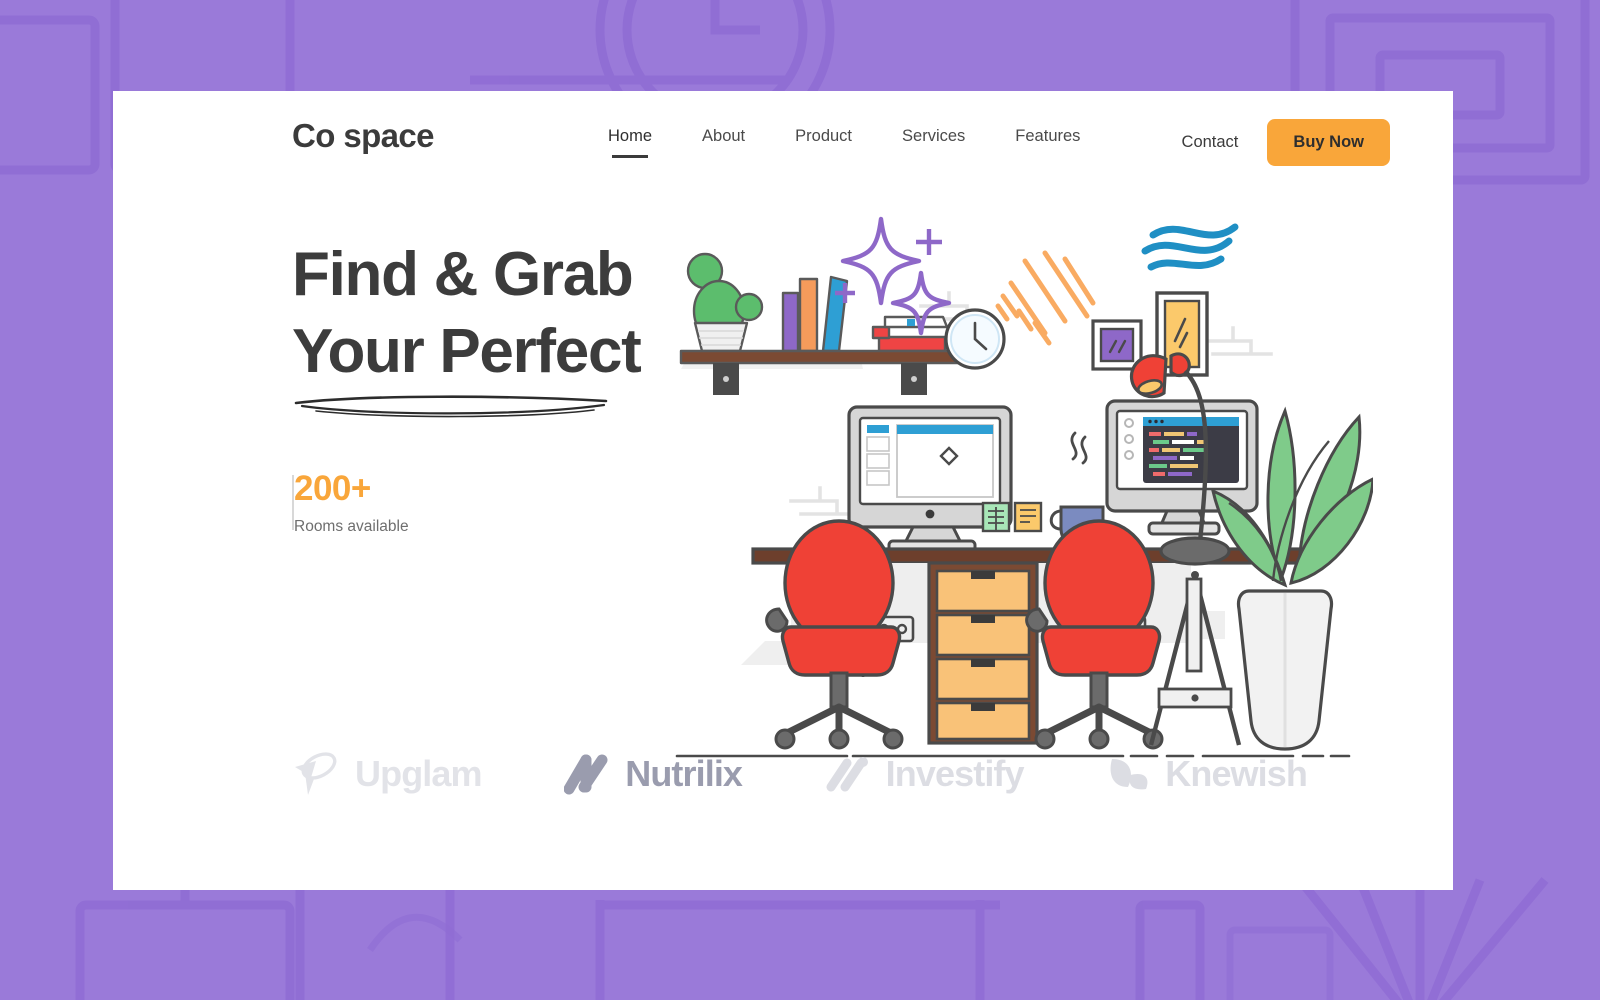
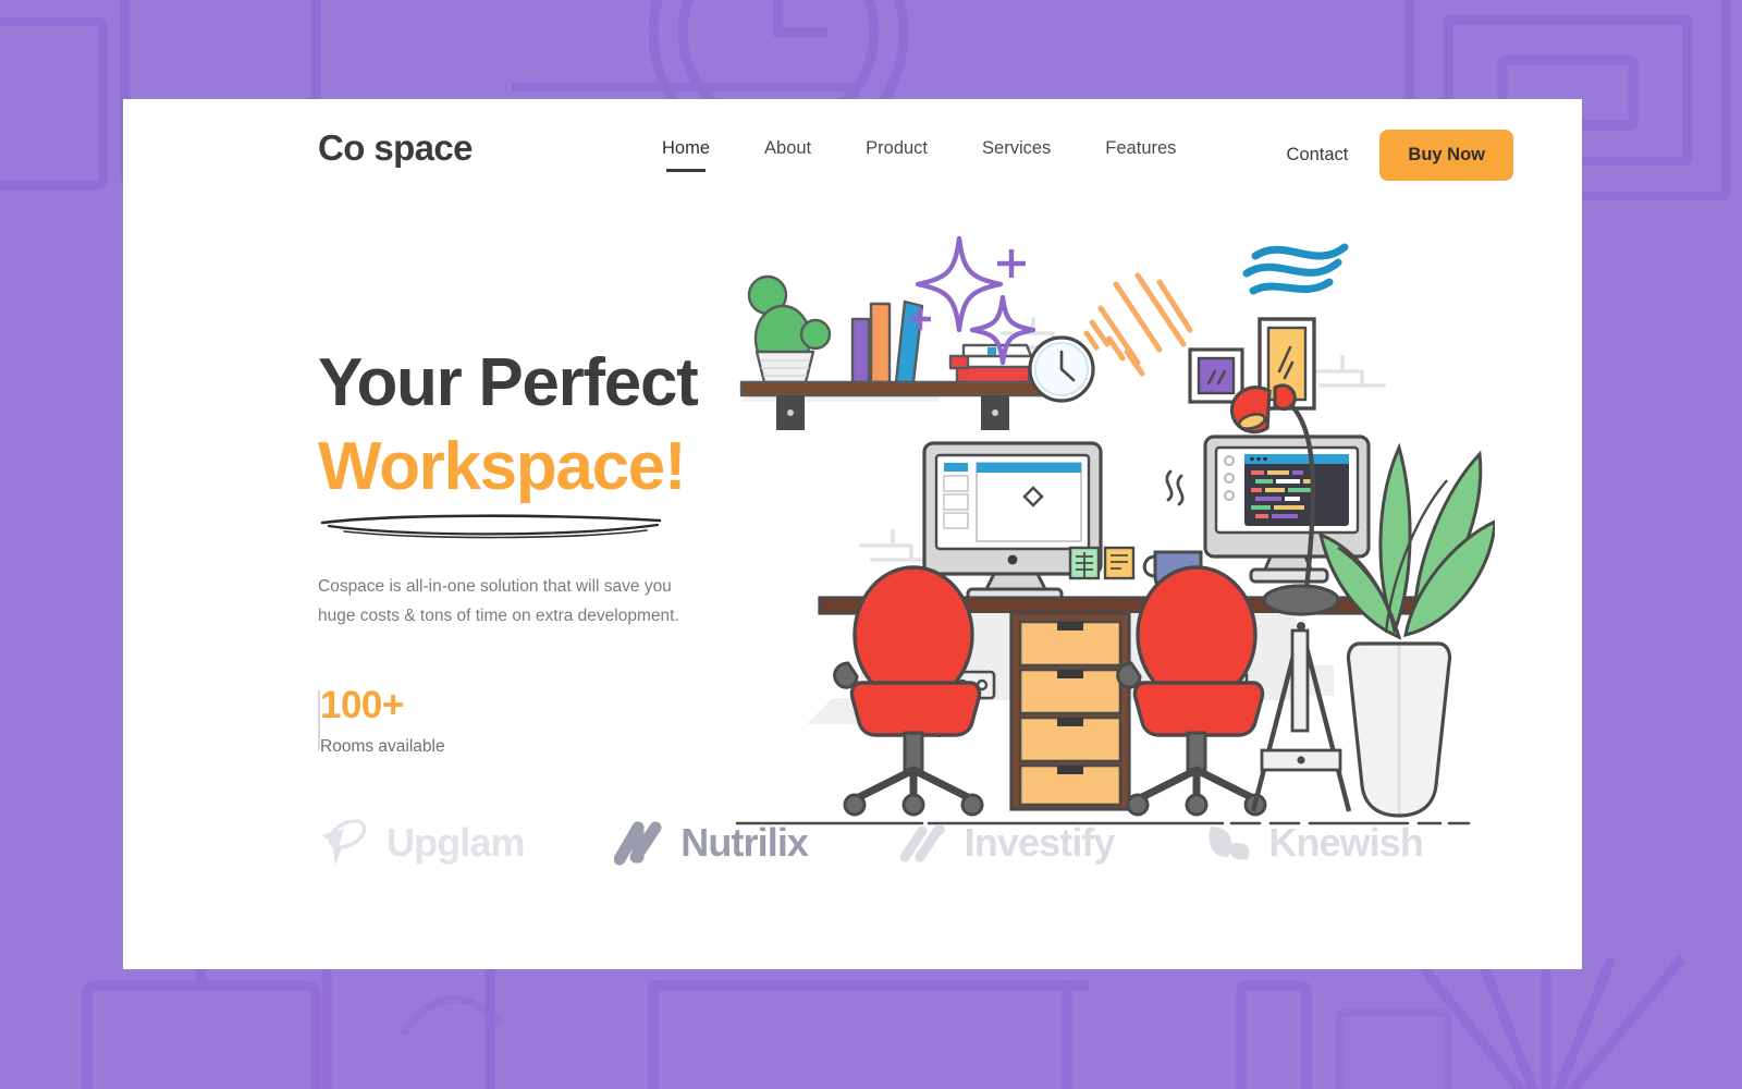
  Co space
  Home
  About
  Product
  Services
  Features
  Contact
  Buy Now
- Find & Grab
  Your Perfect
+ Workspace!
+ Cospace is all-in-one solution that will save you huge costs & tons of time on extra development.
- 200+
+ 100+
  Rooms available
  Upglam
  Nutrilix
  Investify
  Knewish
